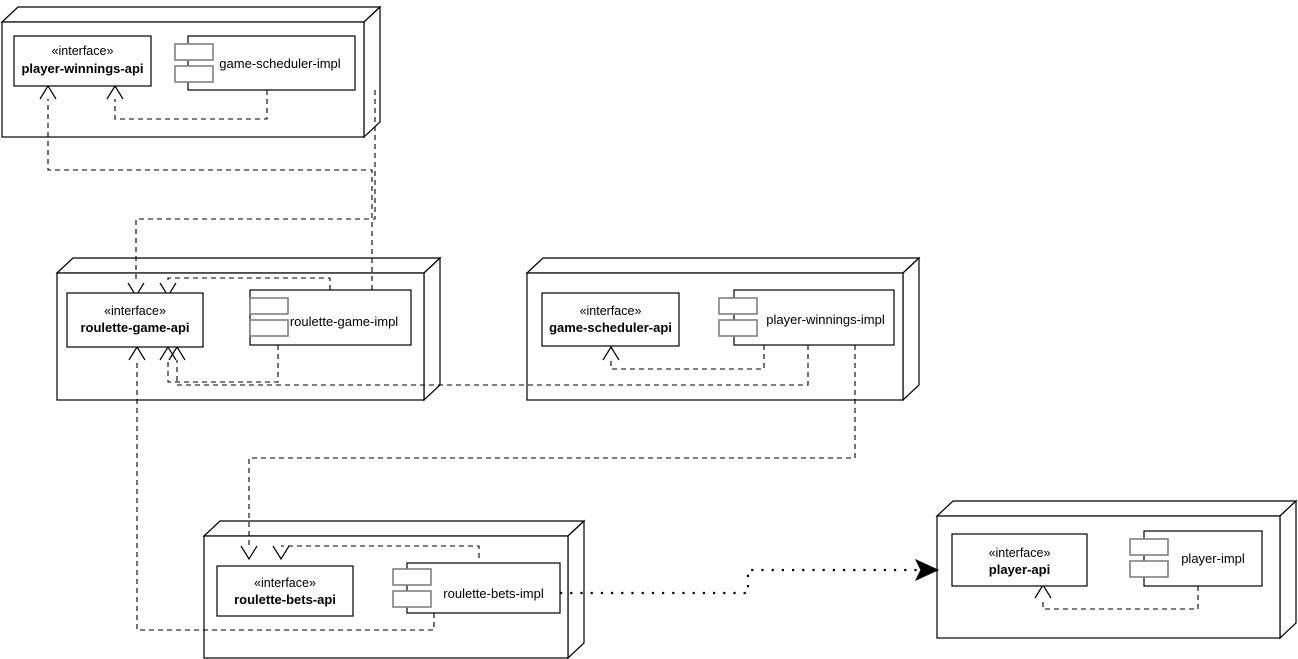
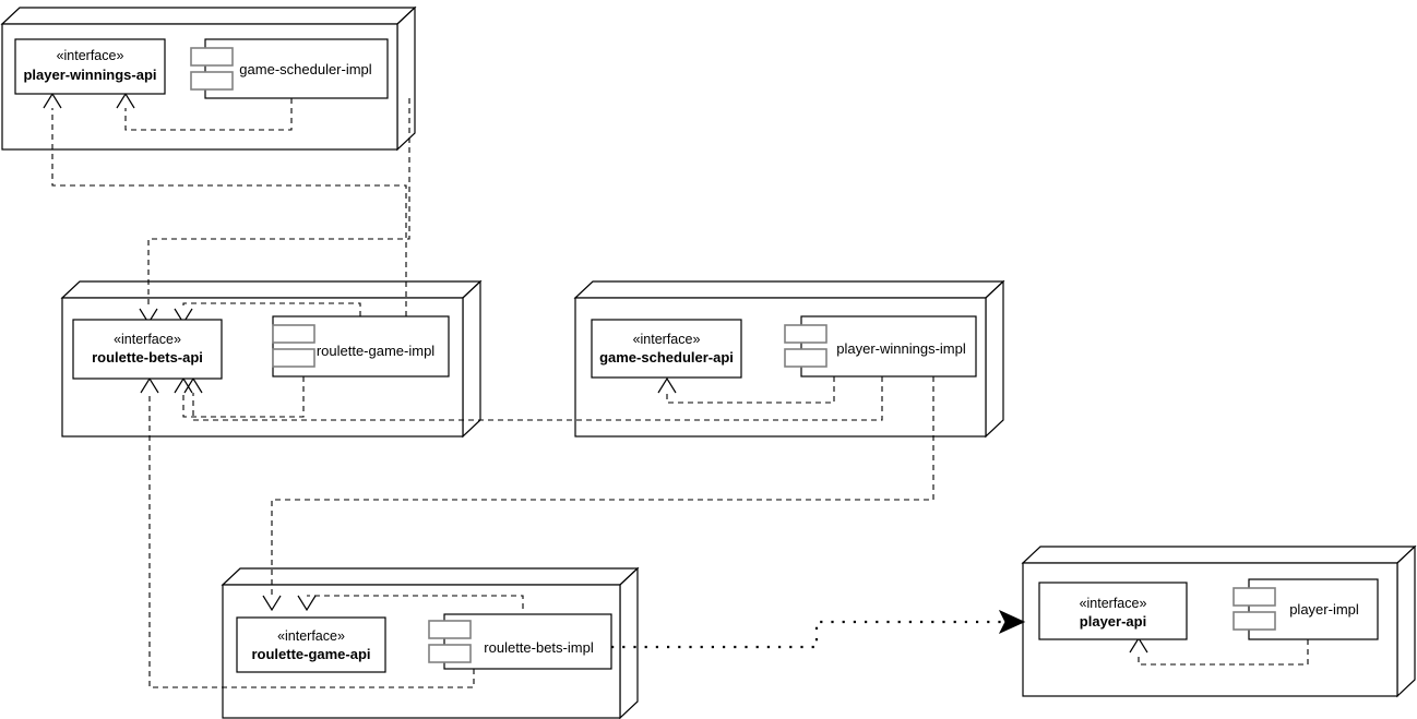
  «interface»
  player-winnings-api
  game-scheduler-impl
  «interface»
- roulette-game-api
+ roulette-bets-api
  roulette-game-impl
  «interface»
  game-scheduler-api
  player-winnings-impl
  «interface»
- roulette-bets-api
+ roulette-game-api
  roulette-bets-impl
  «interface»
  player-api
  player-impl
